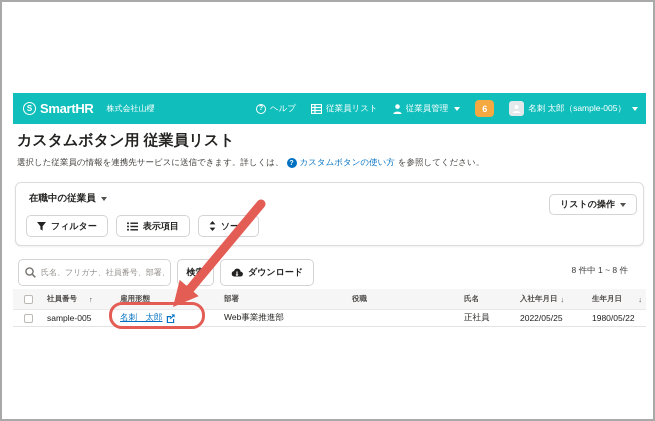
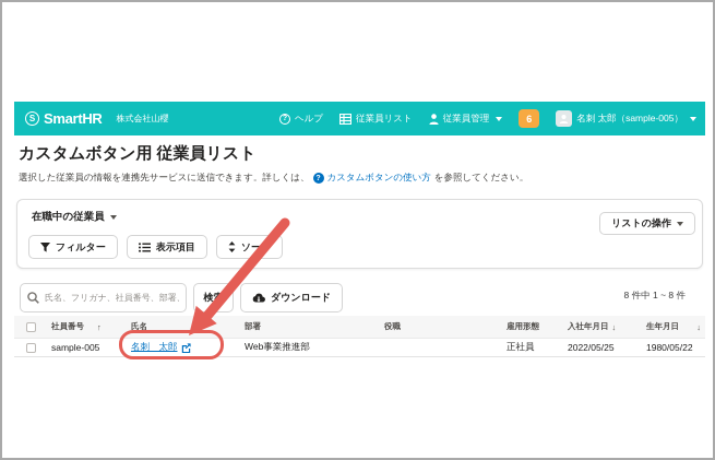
  S
  SmartHR
  株式会社山櫻
  ヘルプ
  従業員リスト
  従業員管理
  6
  名刺 太郎（sample-005）
  カスタムボタン用 従業員リスト
  選択した従業員の情報を連携先サービスに送信できます。詳しくは、
  カスタムボタンの使い方
  を参照してください。
  在職中の従業員
  フィルター
  表示項目
  リストの操作
  氏名、フリガナ、社員番号、部署
  ダウンロード
  8 件中 1 ~ 8 件
  社員番号
  ↑
- 雇用形態
+ 氏名
  部署
  役職
- 氏名
+ 雇用形態
  入社年月日
  ↓
  生年月日
  ↓
  sample-005
  名刺 太郎
  Web事業推進部
  正社員
  2022/05/25
  1980/05/22
